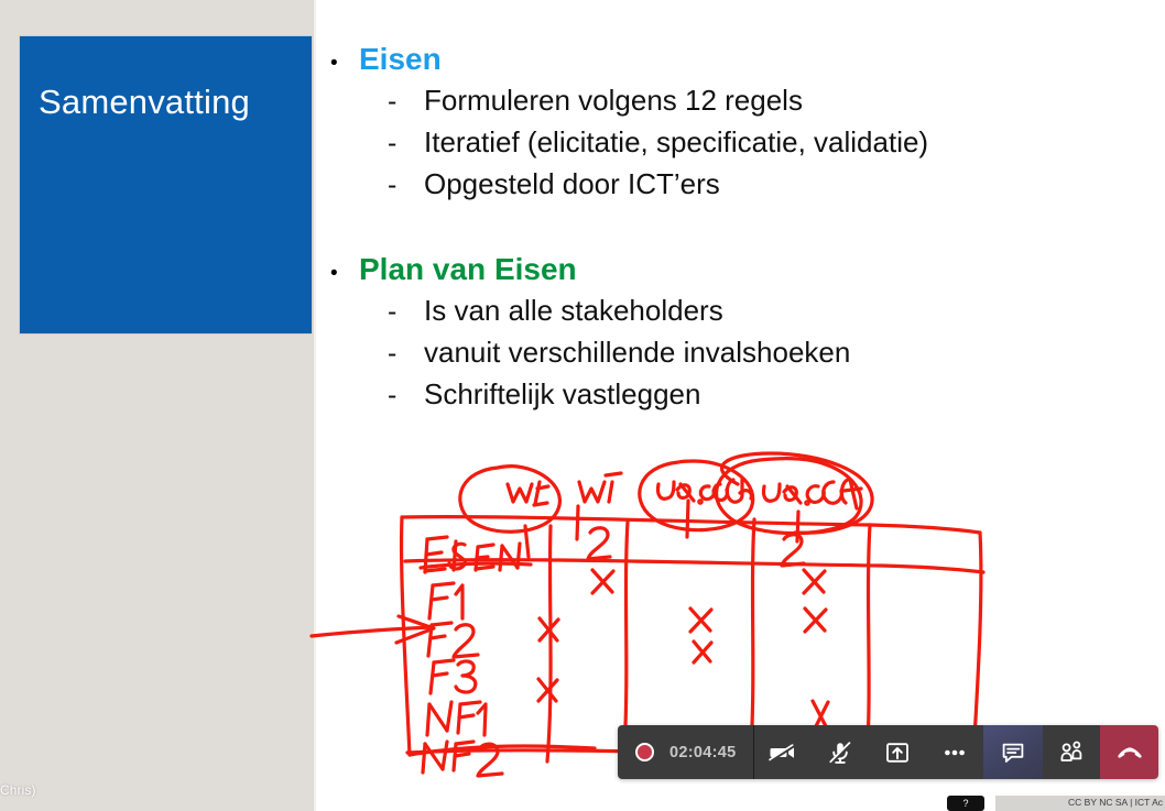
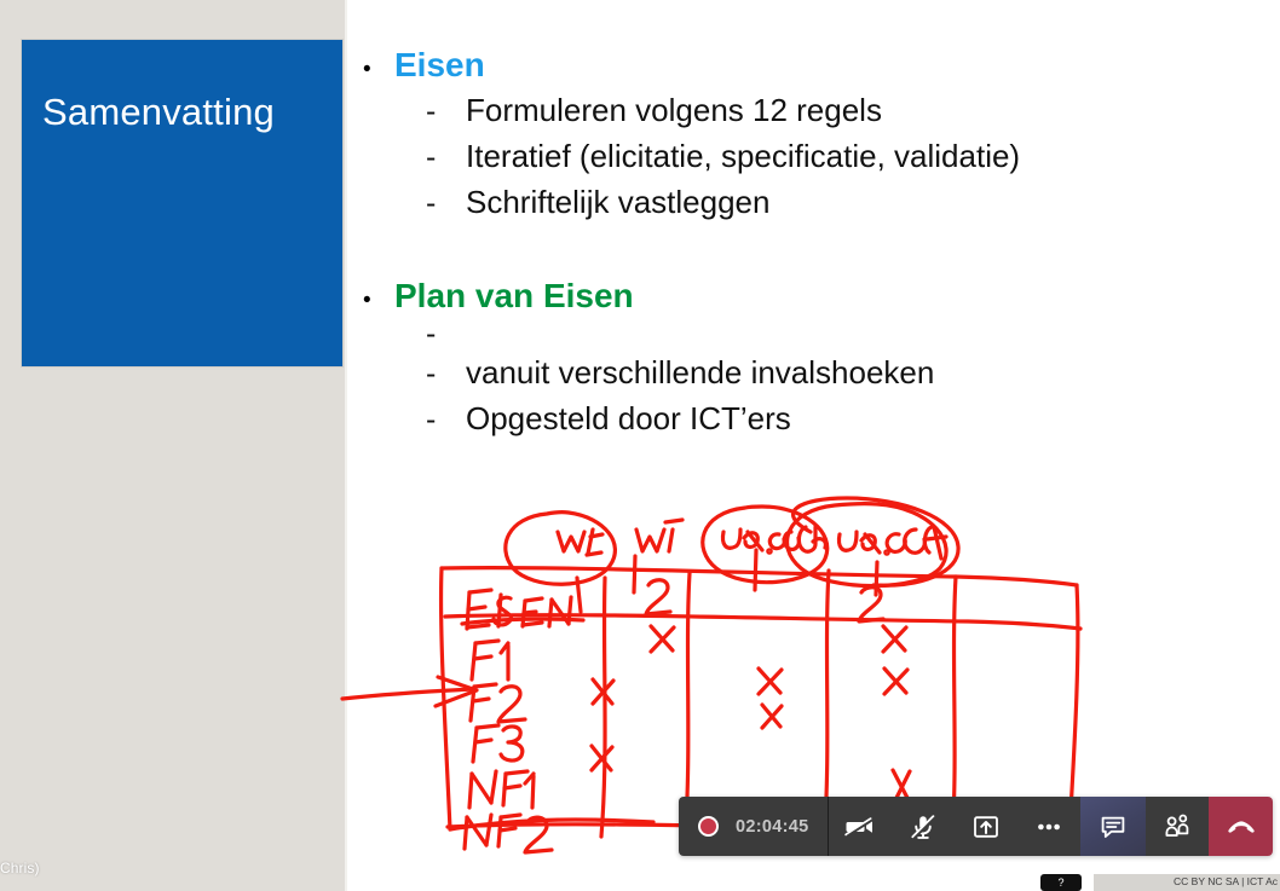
  Samenvatting
  •
  Eisen
  -
  Formuleren volgens 12 regels
  -
  Iteratief (elicitatie, specificatie, validatie)
  -
- Opgesteld door ICT’ers
+ Schriftelijk vastleggen
  •
  Plan van Eisen
  -
- Is van alle stakeholders
  -
  vanuit verschillende invalshoeken
  -
- Schriftelijk vastleggen
+ Opgesteld door ICT’ers
  Chris)
  ?
  CC BY NC SA | ICT Ac
  02:04:45
